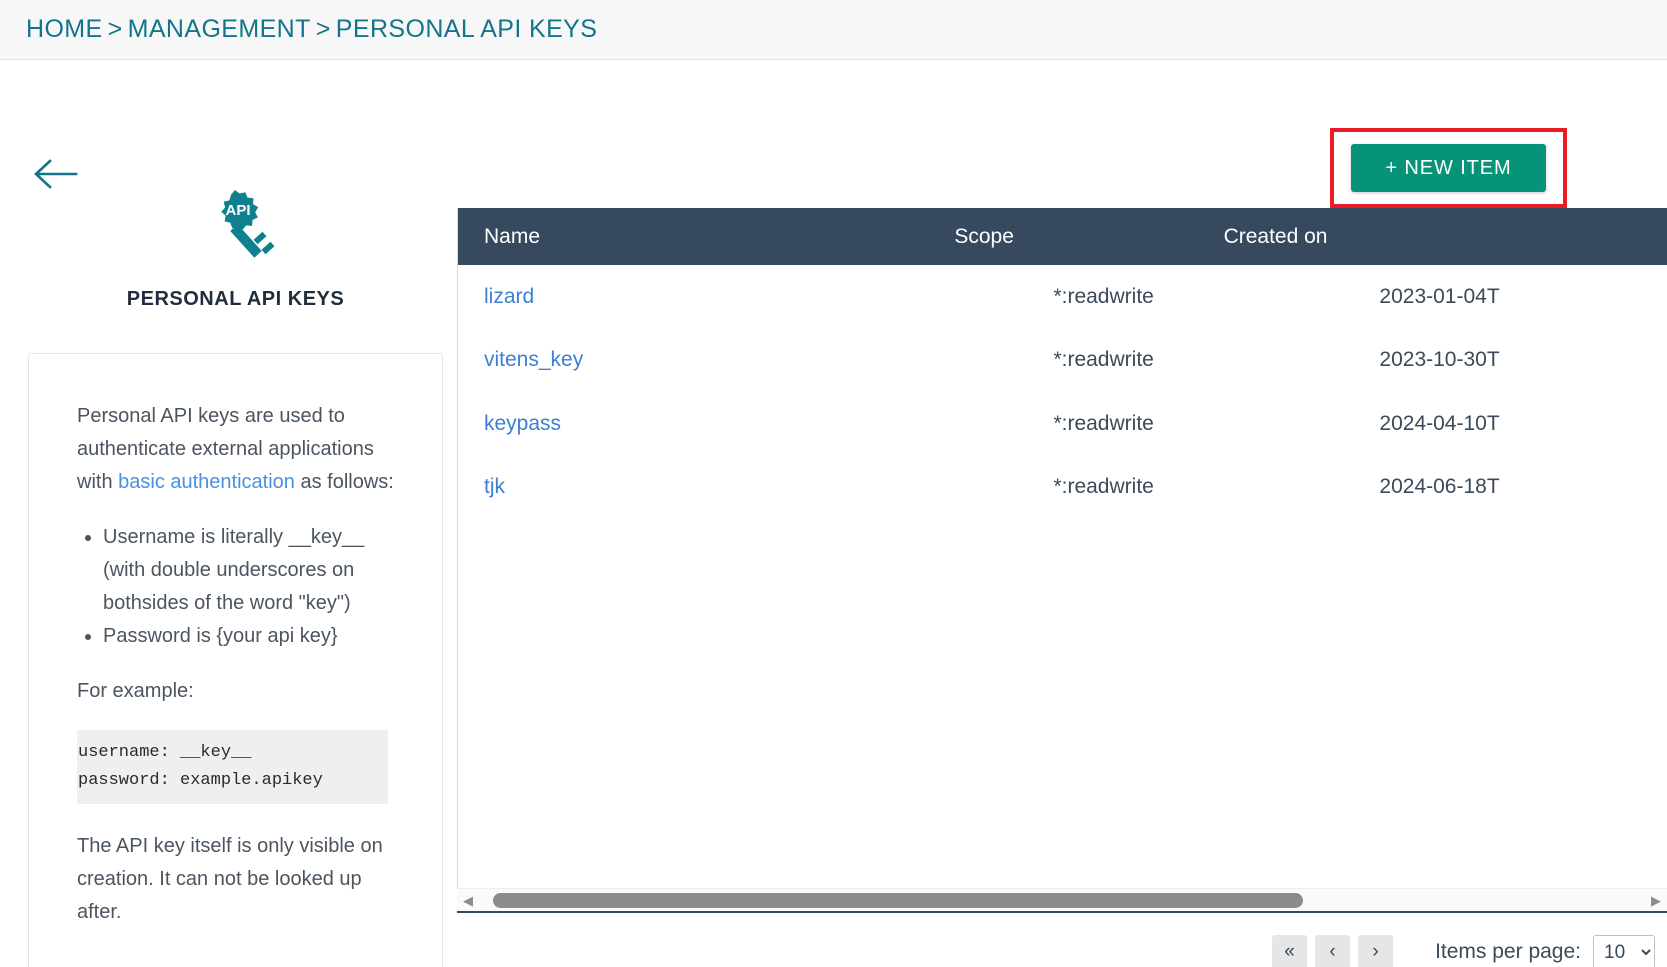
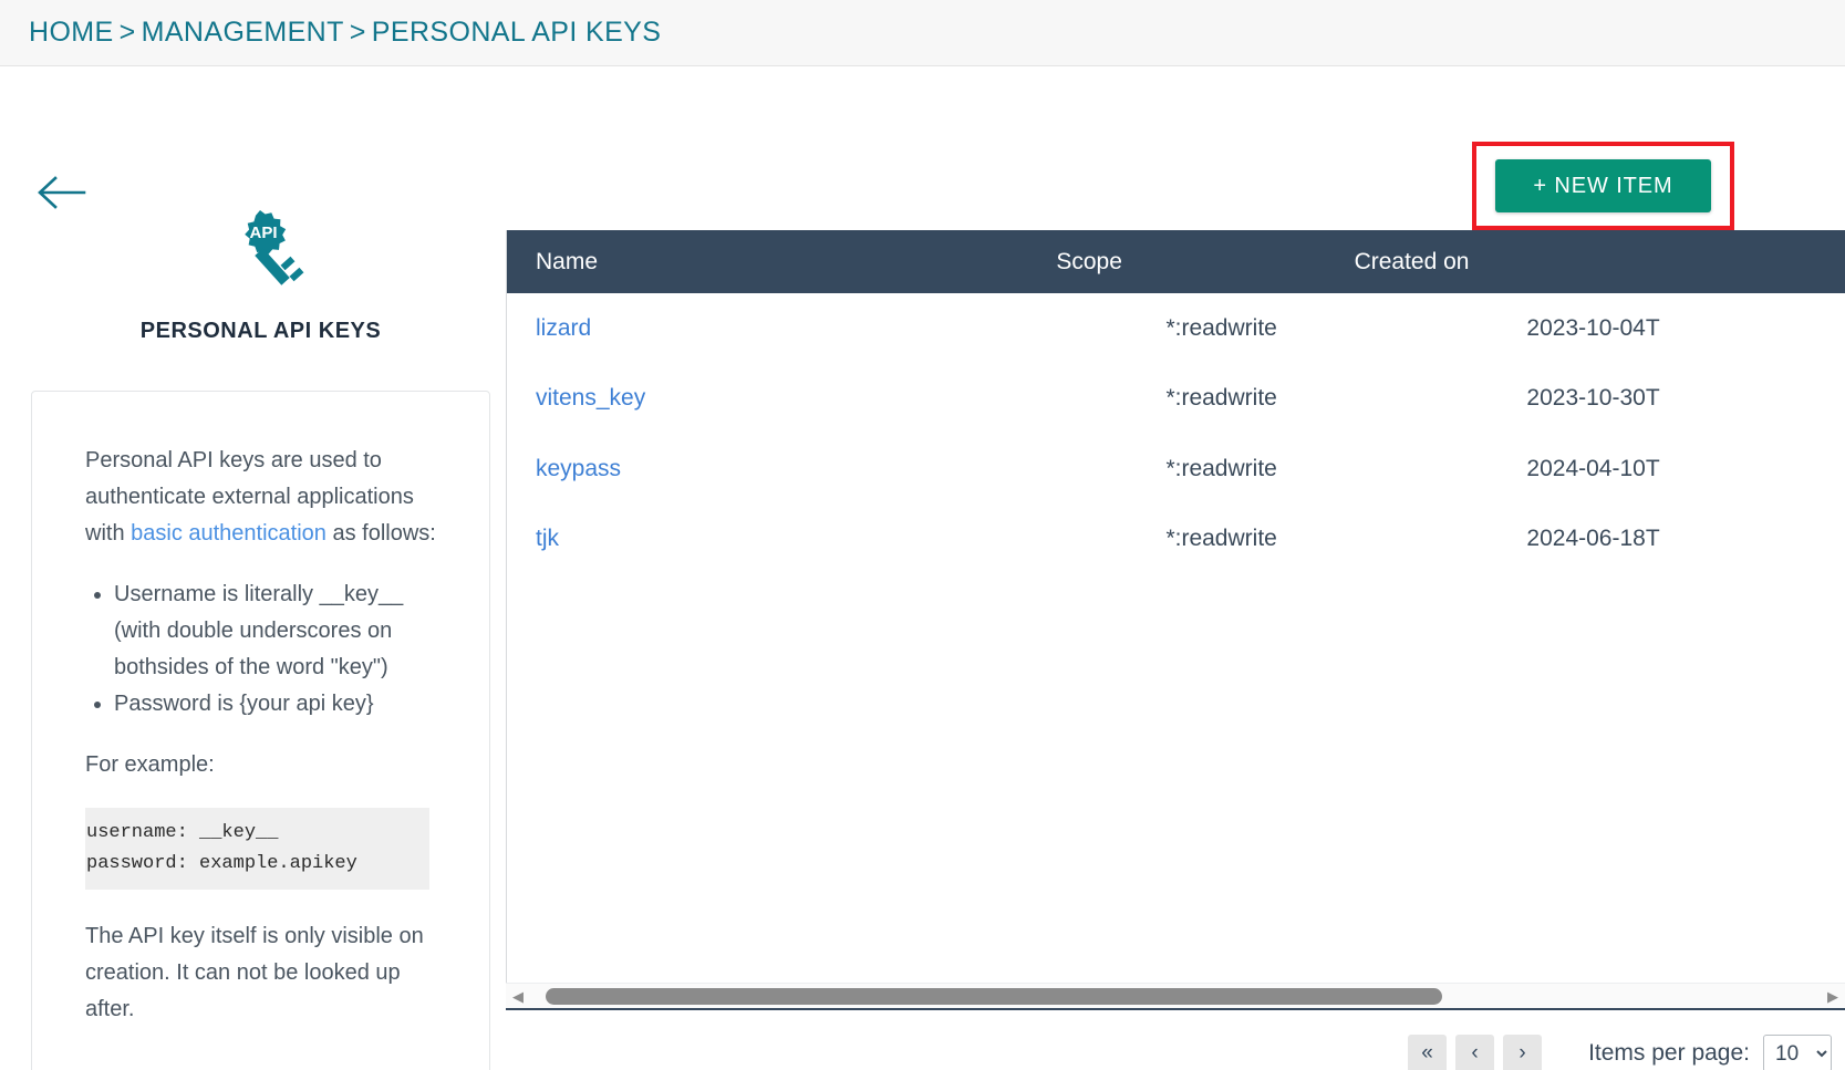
  HOME > MANAGEMENT > PERSONAL API KEYS
  API
  PERSONAL API KEYS
  Personal API keys are used to authenticate external applications with basic authentication as follows:
  Username is literally __key__ (with double underscores on bothsides of the word "key")
  Password is {your api key}
  For example:
  username: __key__
  password: example.apikey
  The API key itself is only visible on creation. It can not be looked up after.
  Name
  Scope
  Created on
  lizard
  *:readwrite
- 2023-01-04T
+ 2023-10-04T
  vitens_key
  *:readwrite
  2023-10-30T
  keypass
  *:readwrite
  2024-04-10T
  tjk
  *:readwrite
  2024-06-18T
  ◀
  ▶
  «
  ‹
  ›
  Items per page:
  10
  + NEW ITEM
